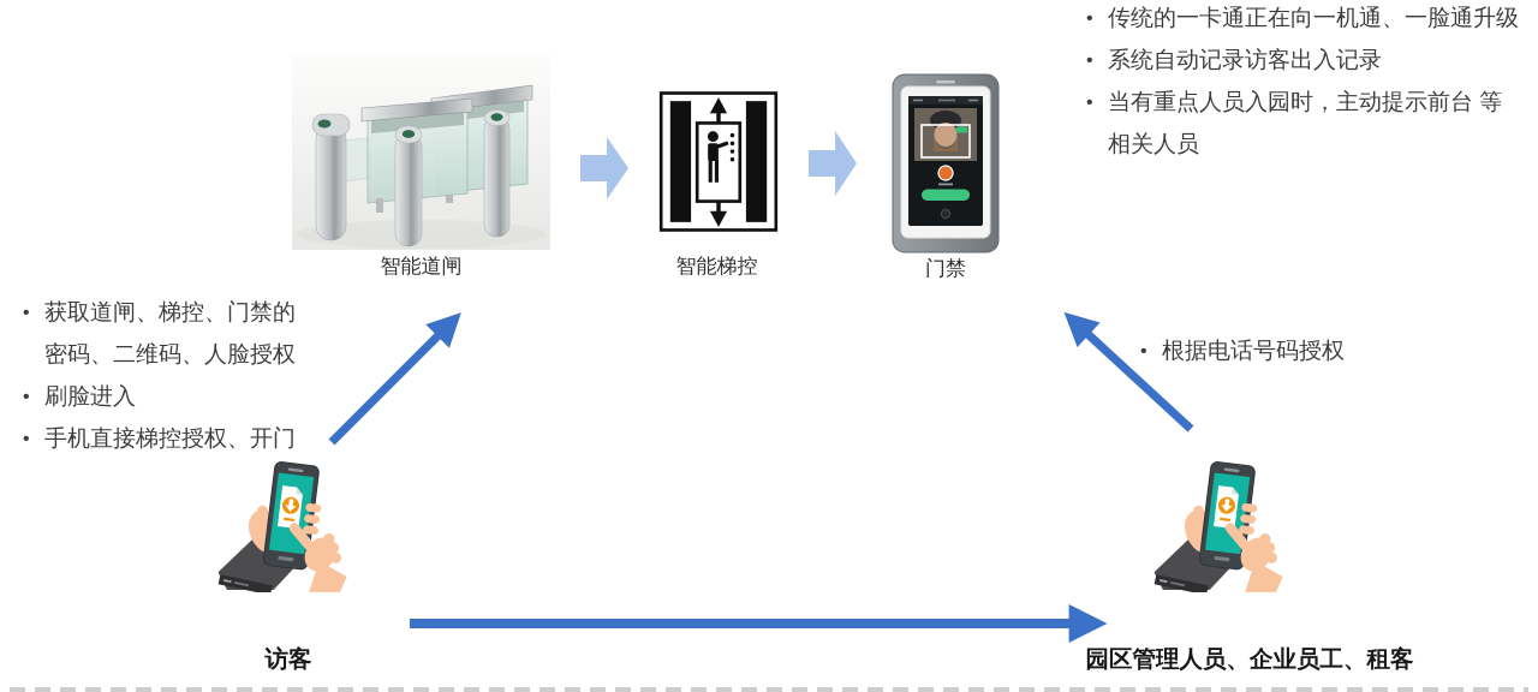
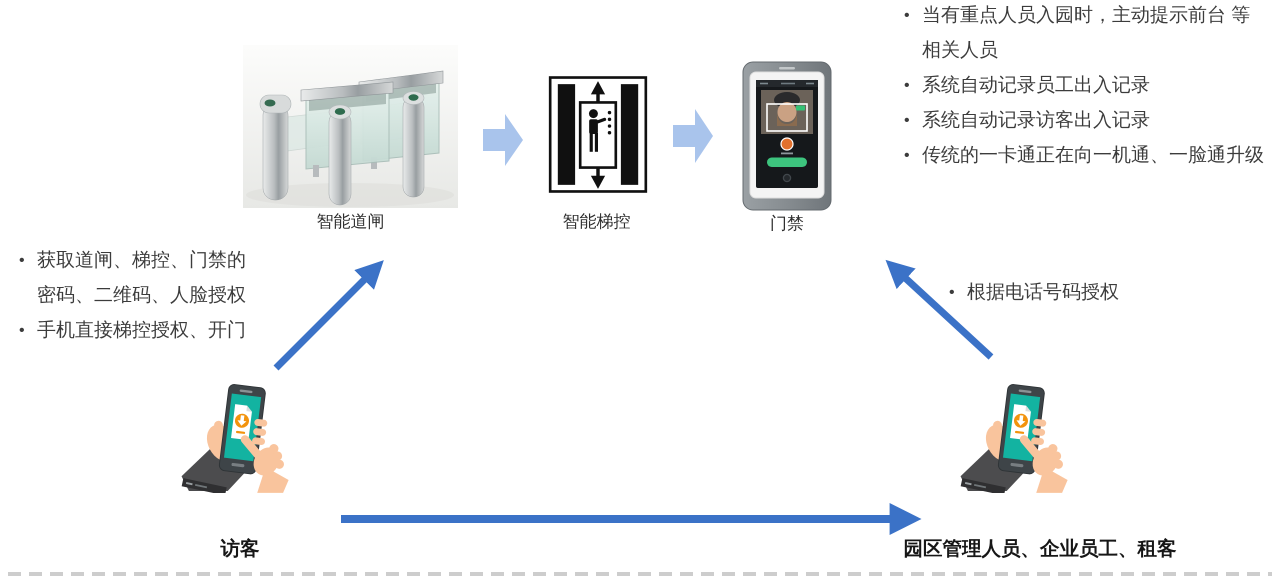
  智能道闸
  智能梯控
  门禁
- 传统的一卡通正在向一机通、一脸通升级
+ 当有重点人员入园时，主动提示前台 等相关人员
+ 系统自动记录员工出入记录
  系统自动记录访客出入记录
- 当有重点人员入园时，主动提示前台 等相关人员
+ 传统的一卡通正在向一机通、一脸通升级
  获取道闸、梯控、门禁的密码、二维码、人脸授权
- 刷脸进入
  手机直接梯控授权、开门
  根据电话号码授权
  访客
  园区管理人员、企业员工、租客
